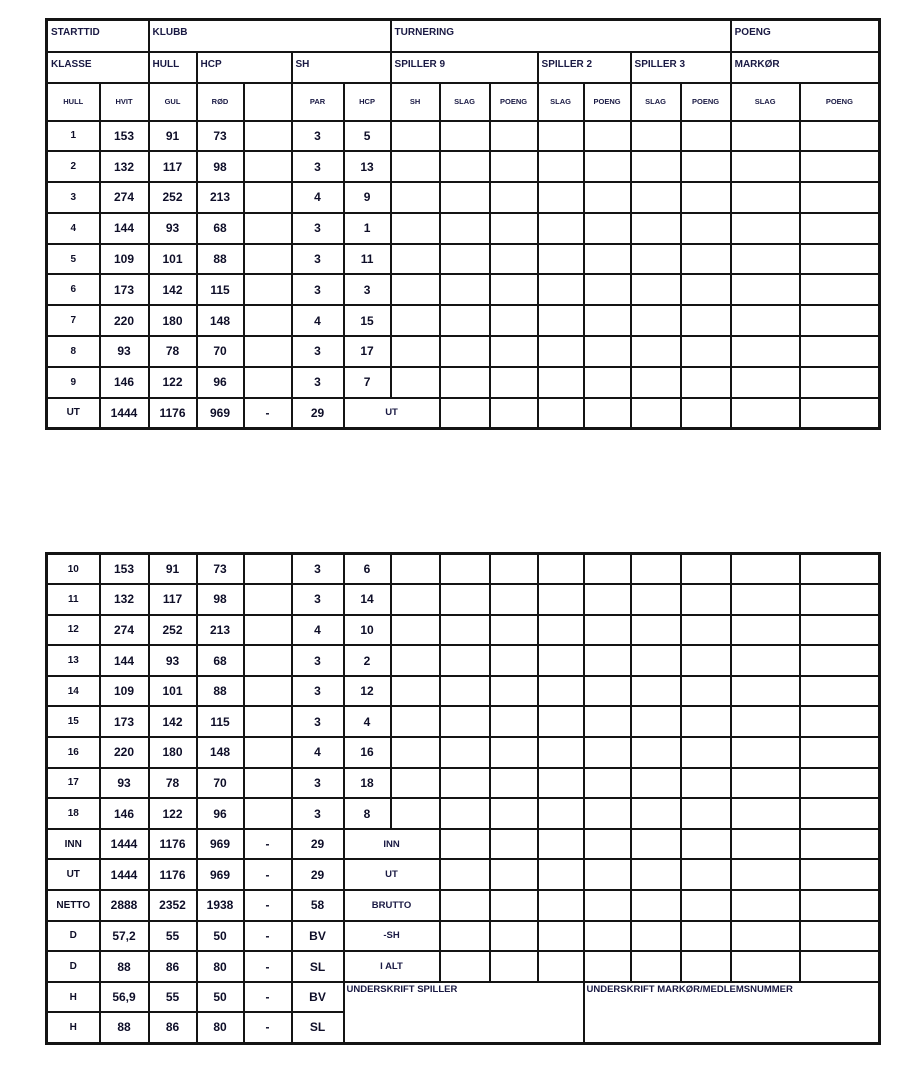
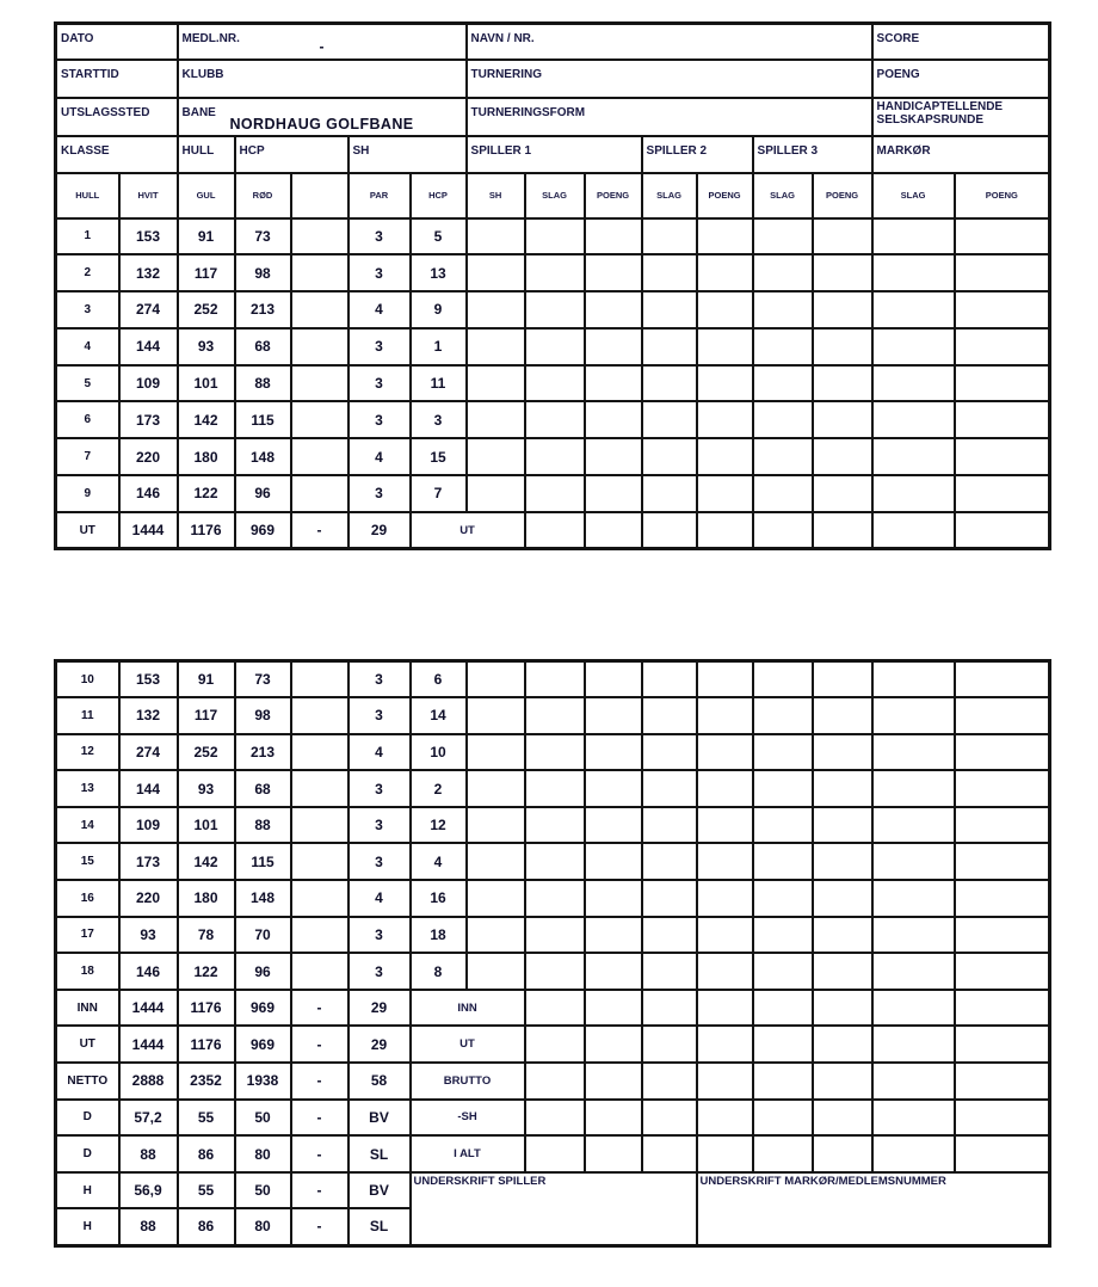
+ DATO	MEDL.NR. -	NAVN / NR.	SCORE
  STARTTID	KLUBB	TURNERING	POENG
+ UTSLAGSSTED	BANE NORDHAUG GOLFBANE	TURNERINGSFORM	HANDICAPTELLENDE SELSKAPSRUNDE
- KLASSE	HULL	HCP	SH	SPILLER 9	SPILLER 2	SPILLER 3	MARKØR
+ KLASSE	HULL	HCP	SH	SPILLER 1	SPILLER 2	SPILLER 3	MARKØR
  HULL	HVIT	GUL	RØD		PAR	HCP	SH	SLAG	POENG	SLAG	POENG	SLAG	POENG	SLAG	POENG
  1	153	91	73		3	5
  2	132	117	98		3	13
  3	274	252	213		4	9
  4	144	93	68		3	1
  5	109	101	88		3	11
  6	173	142	115		3	3
  7	220	180	148		4	15
- 8	93	78	70		3	17
  9	146	122	96		3	7
  UT	1444	1176	969	-	29	UT
  10	153	91	73		3	6
  11	132	117	98		3	14
  12	274	252	213		4	10
  13	144	93	68		3	2
  14	109	101	88		3	12
  15	173	142	115		3	4
  16	220	180	148		4	16
  17	93	78	70		3	18
  18	146	122	96		3	8
  INN	1444	1176	969	-	29	INN
  UT	1444	1176	969	-	29	UT
  NETTO	2888	2352	1938	-	58	BRUTTO
  D	57,2	55	50	-	BV	-SH
  D	88	86	80	-	SL	I ALT
  H	56,9	55	50	-	BV	UNDERSKRIFT SPILLER	UNDERSKRIFT MARKØR/MEDLEMSNUMMER
  H	88	86	80	-	SL
